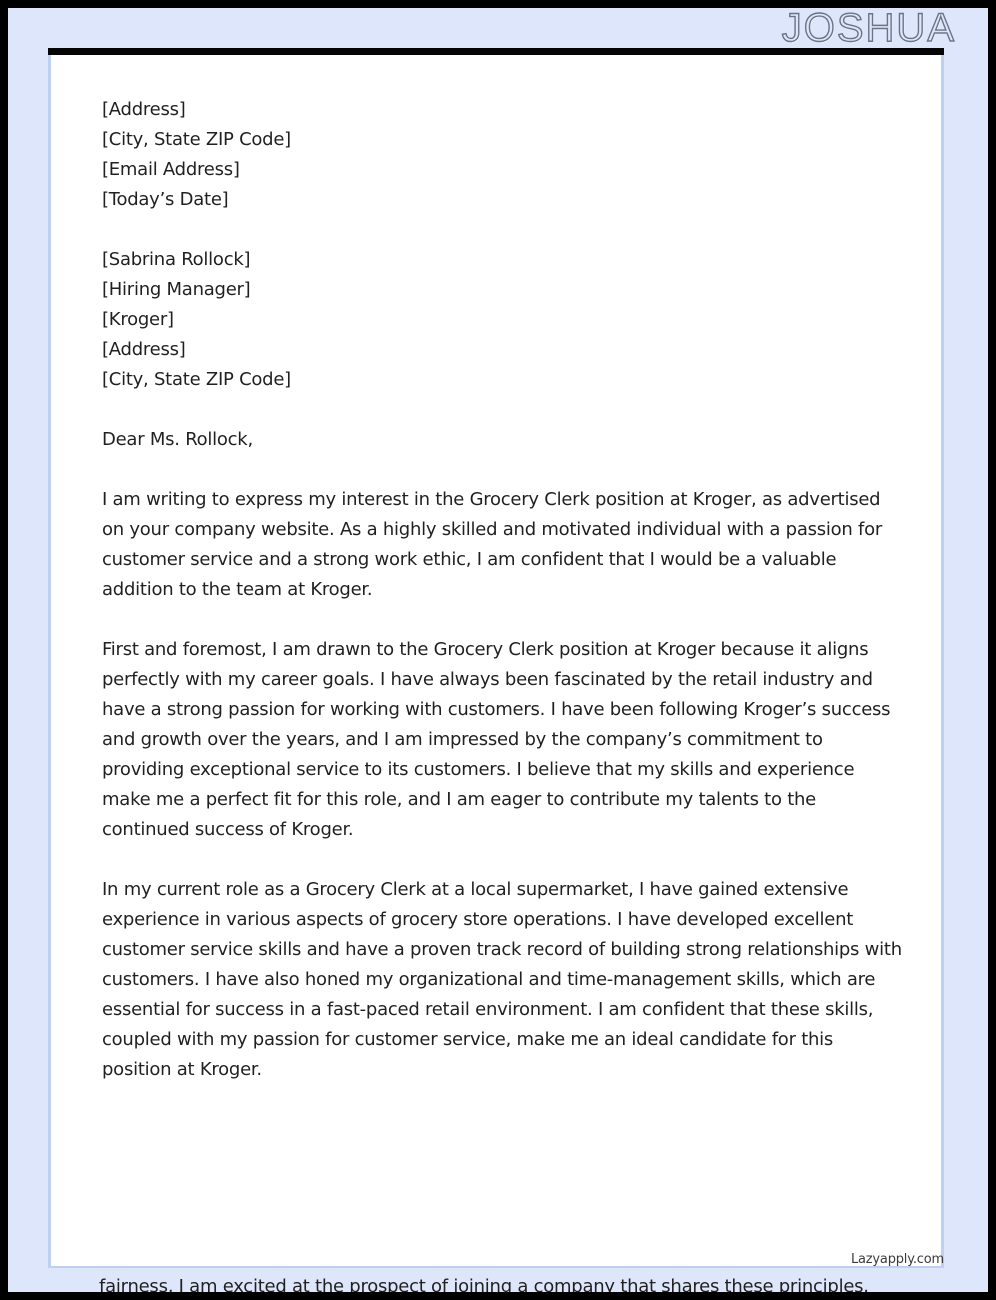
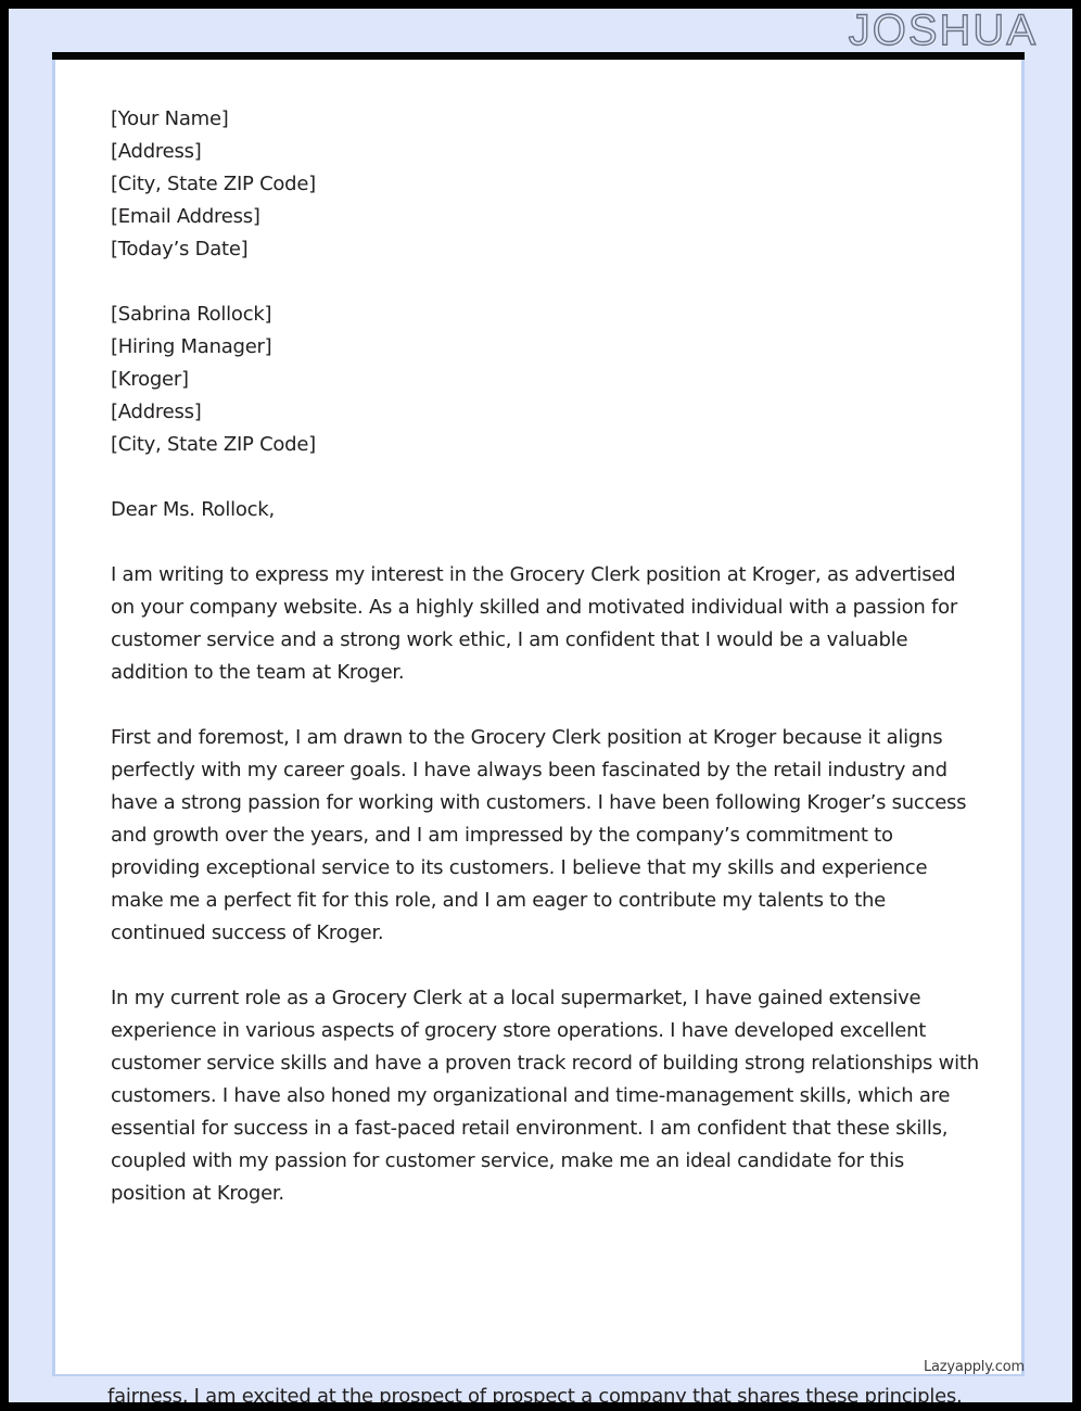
  JOSHUA
+ [Your Name]
  [Address]
  [City, State ZIP Code]
  [Email Address]
  [Today’s Date]
  [Sabrina Rollock]
  [Hiring Manager]
  [Kroger]
  [Address]
  [City, State ZIP Code]
  Dear Ms. Rollock,
  I am writing to express my interest in the Grocery Clerk position at Kroger, as advertised on your company website. As a highly skilled and motivated individual with a passion for customer service and a strong work ethic, I am confident that I would be a valuable addition to the team at Kroger.
  First and foremost, I am drawn to the Grocery Clerk position at Kroger because it aligns perfectly with my career goals. I have always been fascinated by the retail industry and have a strong passion for working with customers. I have been following Kroger’s success and growth over the years, and I am impressed by the company’s commitment to providing exceptional service to its customers. I believe that my skills and experience make me a perfect fit for this role, and I am eager to contribute my talents to the continued success of Kroger.
  In my current role as a Grocery Clerk at a local supermarket, I have gained extensive experience in various aspects of grocery store operations. I have developed excellent customer service skills and have a proven track record of building strong relationships with customers. I have also honed my organizational and time-management skills, which are essential for success in a fast-paced retail environment. I am confident that these skills, coupled with my passion for customer service, make me an ideal candidate for this position at Kroger.
  Lazyapply.com
- fairness, I am excited at the prospect of joining a company that shares these principles.
+ fairness, I am excited at the prospect of prospect a company that shares these principles.
